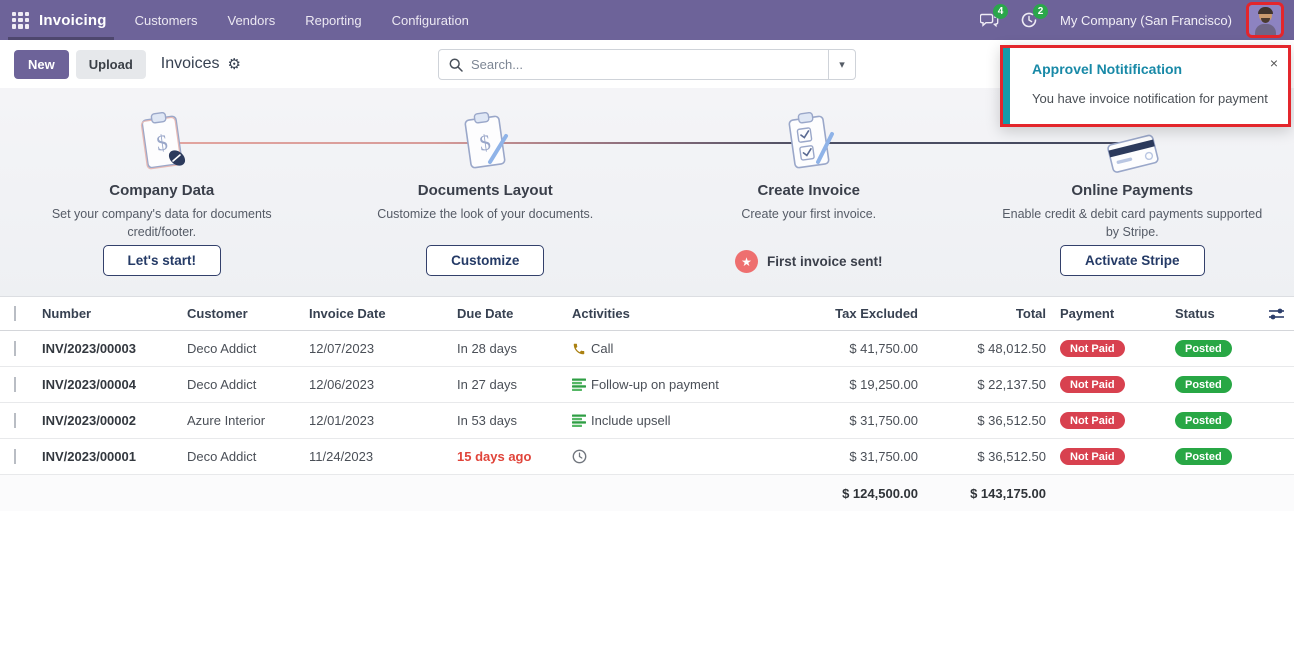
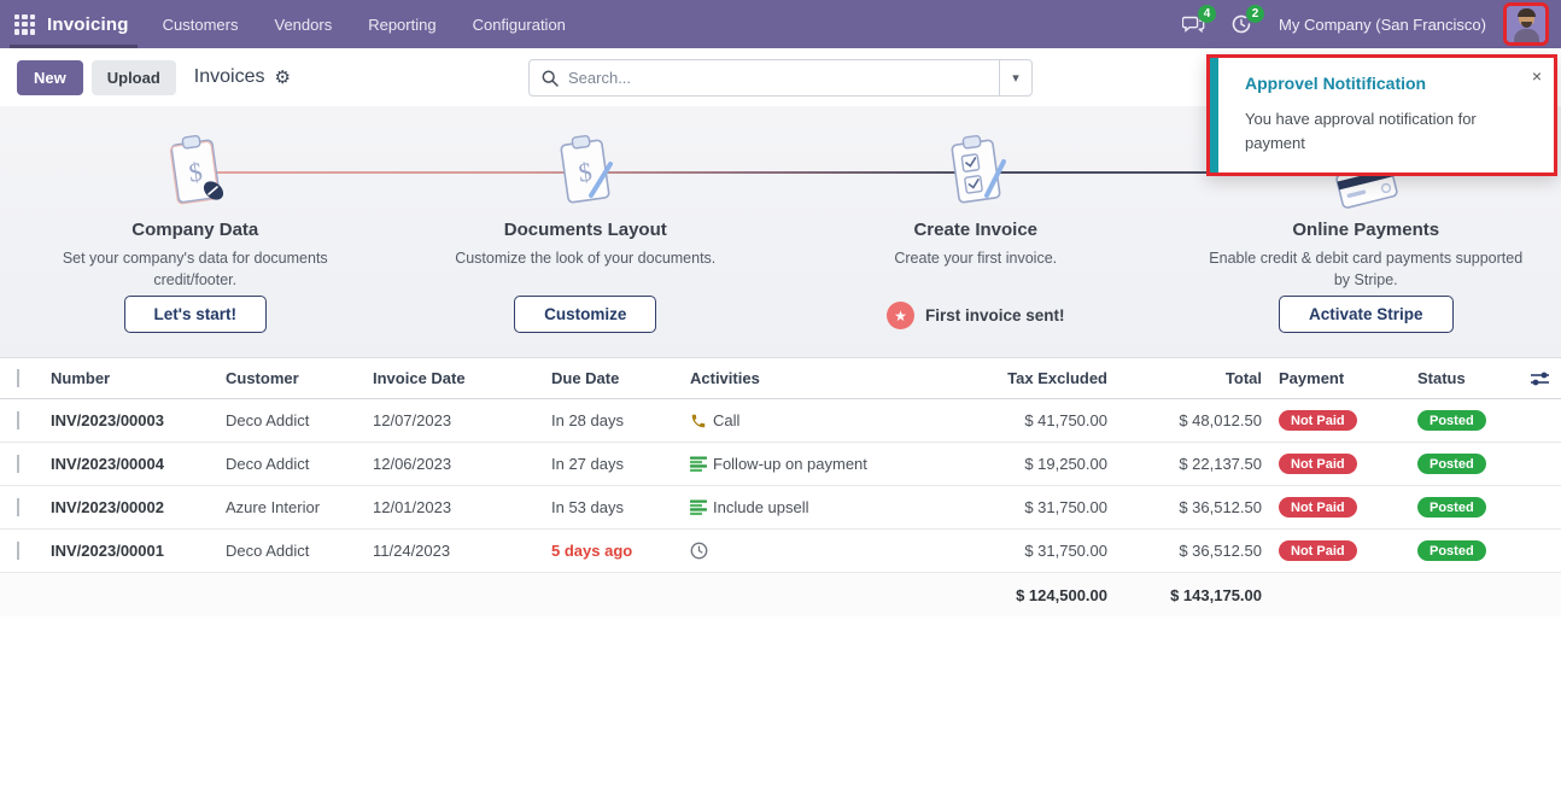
  Invoicing
  Customers
  Vendors
  Reporting
  Configuration
  4
  2
  My Company (San Francisco)
  New
  Upload
  Invoices
  ⚙
  Search...
  ▾
  Approvel Notitification
  ×
- You have invoice notification for payment
+ You have approval notification for payment
  Company Data
  Set your company's data for documents credit/footer.
  Let's start!
  Documents Layout
  Customize the look of your documents.
  Customize
  Create Invoice
  Create your first invoice.
  ★
  First invoice sent!
  Online Payments
  Enable credit & debit card payments supported by Stripe.
  Activate Stripe
  Number
  Customer
  Invoice Date
  Due Date
  Activities
  Tax Excluded
  Total
  Payment
  Status
  INV/2023/00003
  Deco Addict
  12/07/2023
  In 28 days
  Call
  $ 41,750.00
  $ 48,012.50
  Not Paid
  Posted
  INV/2023/00004
  Deco Addict
  12/06/2023
  In 27 days
  Follow-up on payment
  $ 19,250.00
  $ 22,137.50
  Not Paid
  Posted
  INV/2023/00002
  Azure Interior
  12/01/2023
  In 53 days
  Include upsell
  $ 31,750.00
  $ 36,512.50
  Not Paid
  Posted
  INV/2023/00001
  Deco Addict
  11/24/2023
- 15 days ago
+ 5 days ago
  $ 31,750.00
  $ 36,512.50
  Not Paid
  Posted
  $ 124,500.00
  $ 143,175.00
